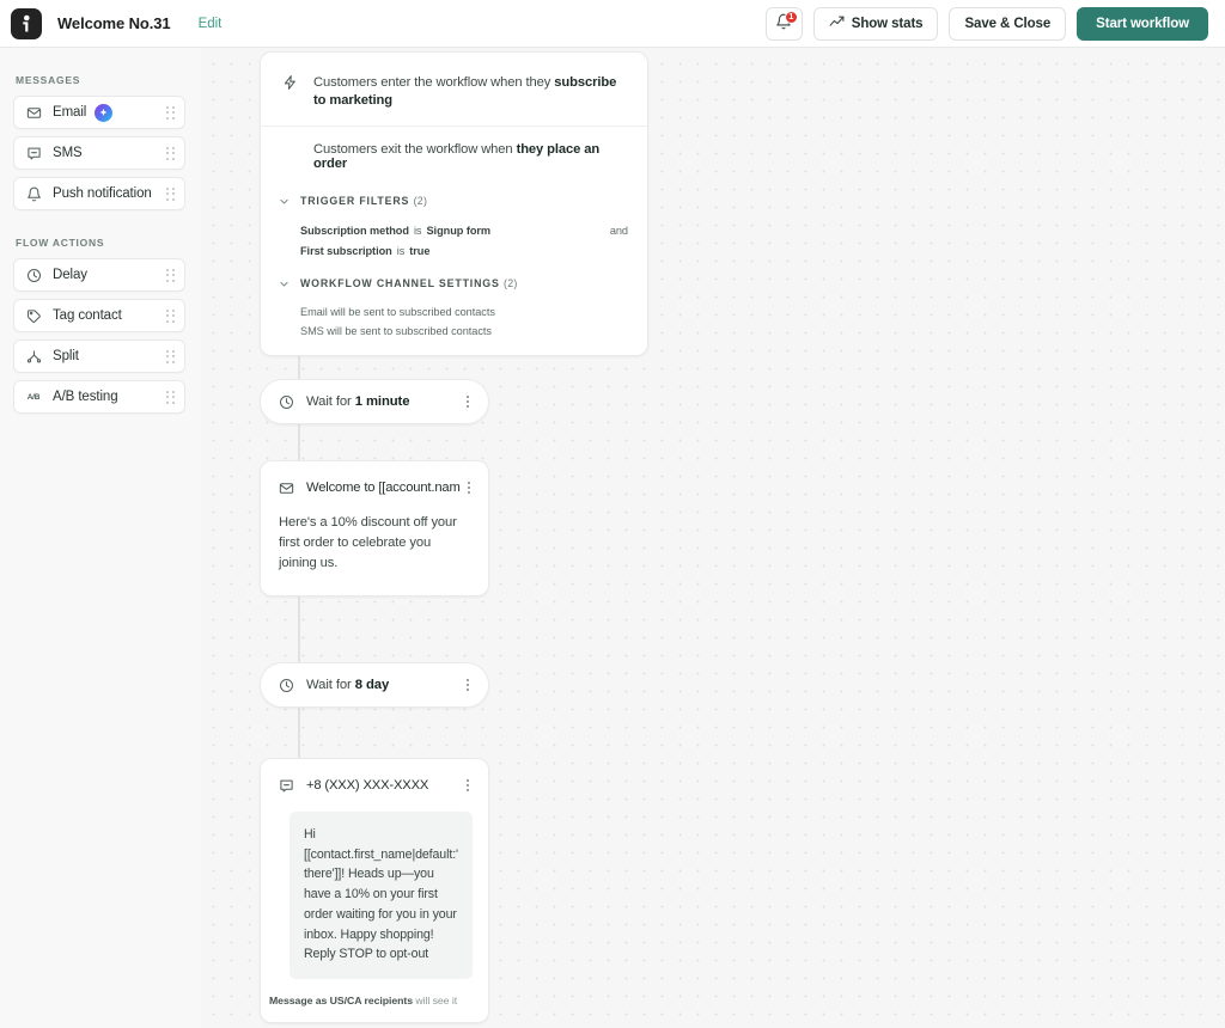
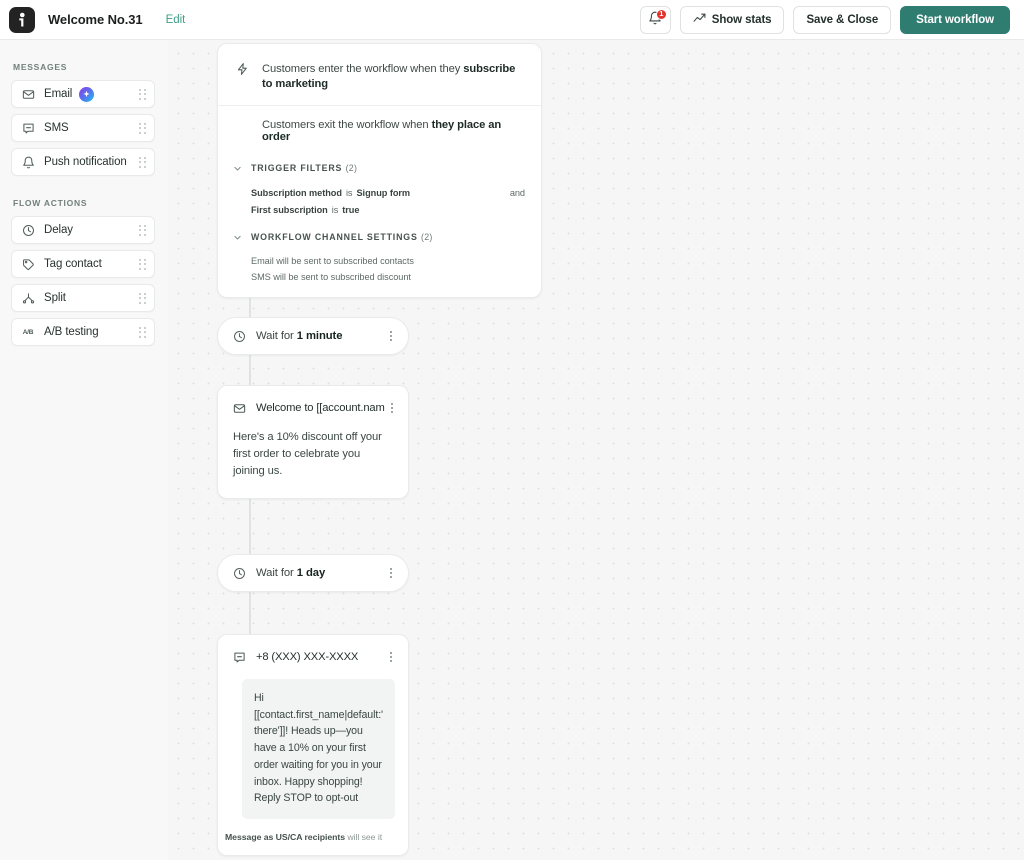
  Welcome No.31
  Edit
  1
  Show stats
  Save & Close
  Start workflow
  MESSAGES
  Email
  SMS
  Push notification
  FLOW ACTIONS
  Delay
  Tag contact
  Split
  A/B testing
  Customers enter the workflow when they subscribe to marketing
  Customers exit the workflow when they place an order
  TRIGGER FILTERS (2)
  Subscription method
  is
  Signup form
  and
  First subscription
  is
  true
  WORKFLOW CHANNEL SETTINGS (2)
  Email will be sent to subscribed contacts
- SMS will be sent to subscribed contacts
+ SMS will be sent to subscribed discount
  Wait for 1 minute
  Welcome to [[account.nam
  Here's a 10% discount off your first order to celebrate you joining us.
- Wait for 8 day
+ Wait for 1 day
  +8 (XXX) XXX-XXXX
  Hi [[contact.first_name|default:'there']]! Heads up—you have a 10% on your first order waiting for you in your inbox. Happy shopping! Reply STOP to opt-out
  Message as US/CA recipients will see it
